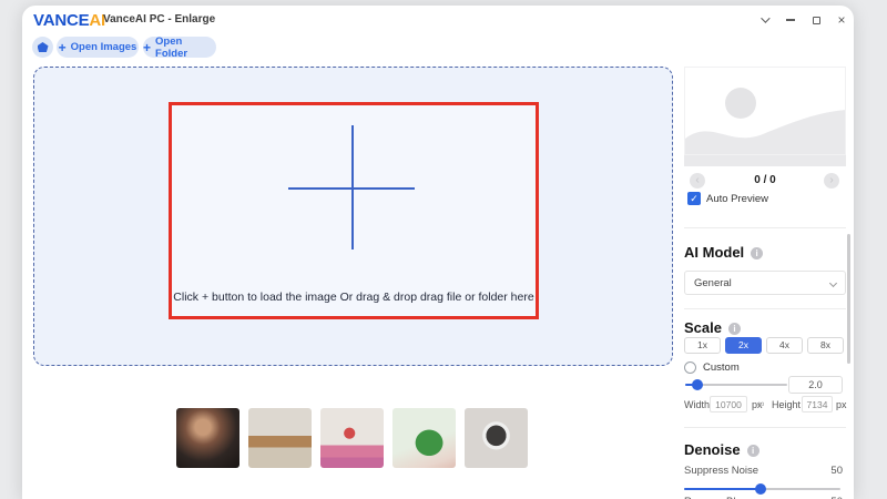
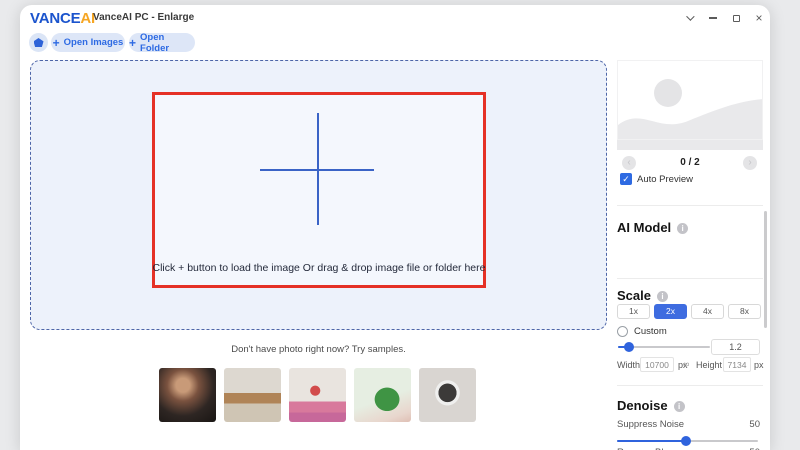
  VANCEAI
  VanceAI PC - Enlarge
  ×
  +
  Open Images
  +
  Open Folder
- Click + button to load the image Or drag & drop drag file or folder here
+ Click + button to load the image Or drag & drop image file or folder here
+ Don't have photo right now? Try samples.
  ‹
- 0 / 0
+ 0 / 2
  ›
  ✓
  Auto Preview
  AI Model i
- General
  Scale i
  1x
  2x
  4x
  8x
  Custom
- 2.0
+ 1.2
  Width
  10700
  px
  ∞
  Height
  7134
  px
  Denoise i
  Suppress Noise
  50
